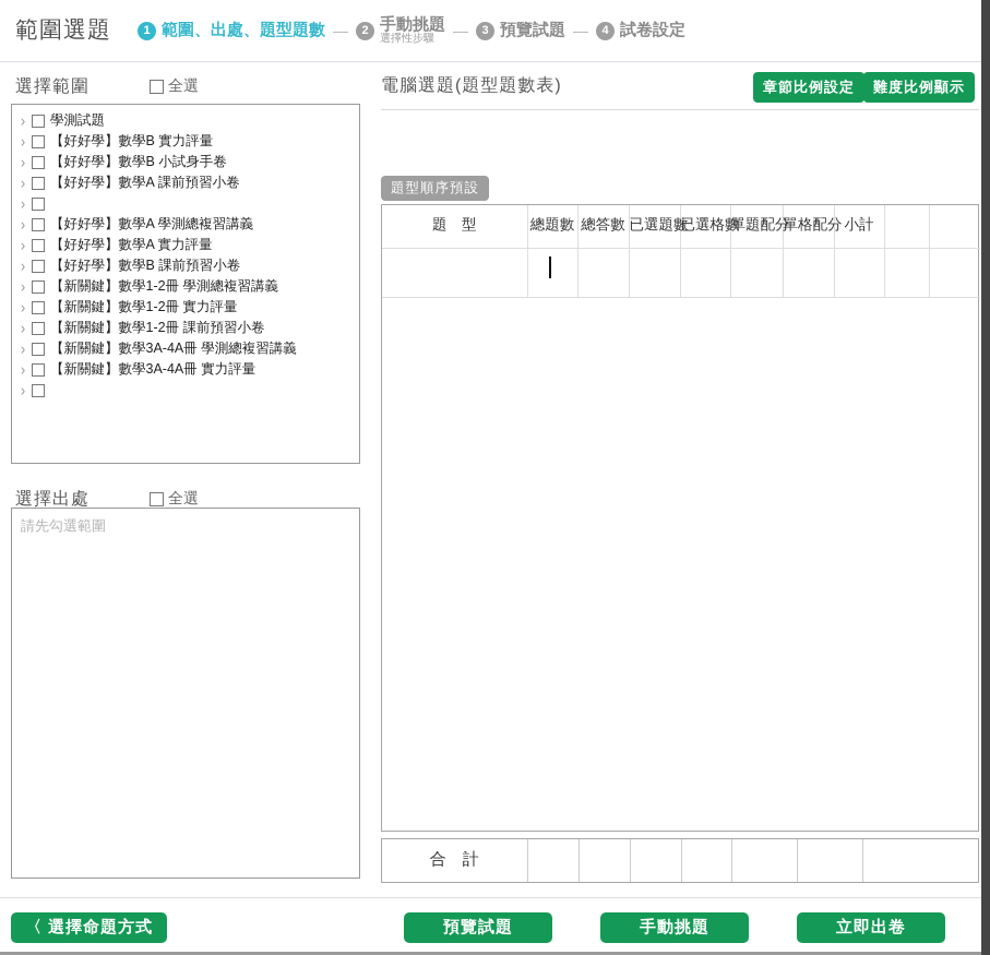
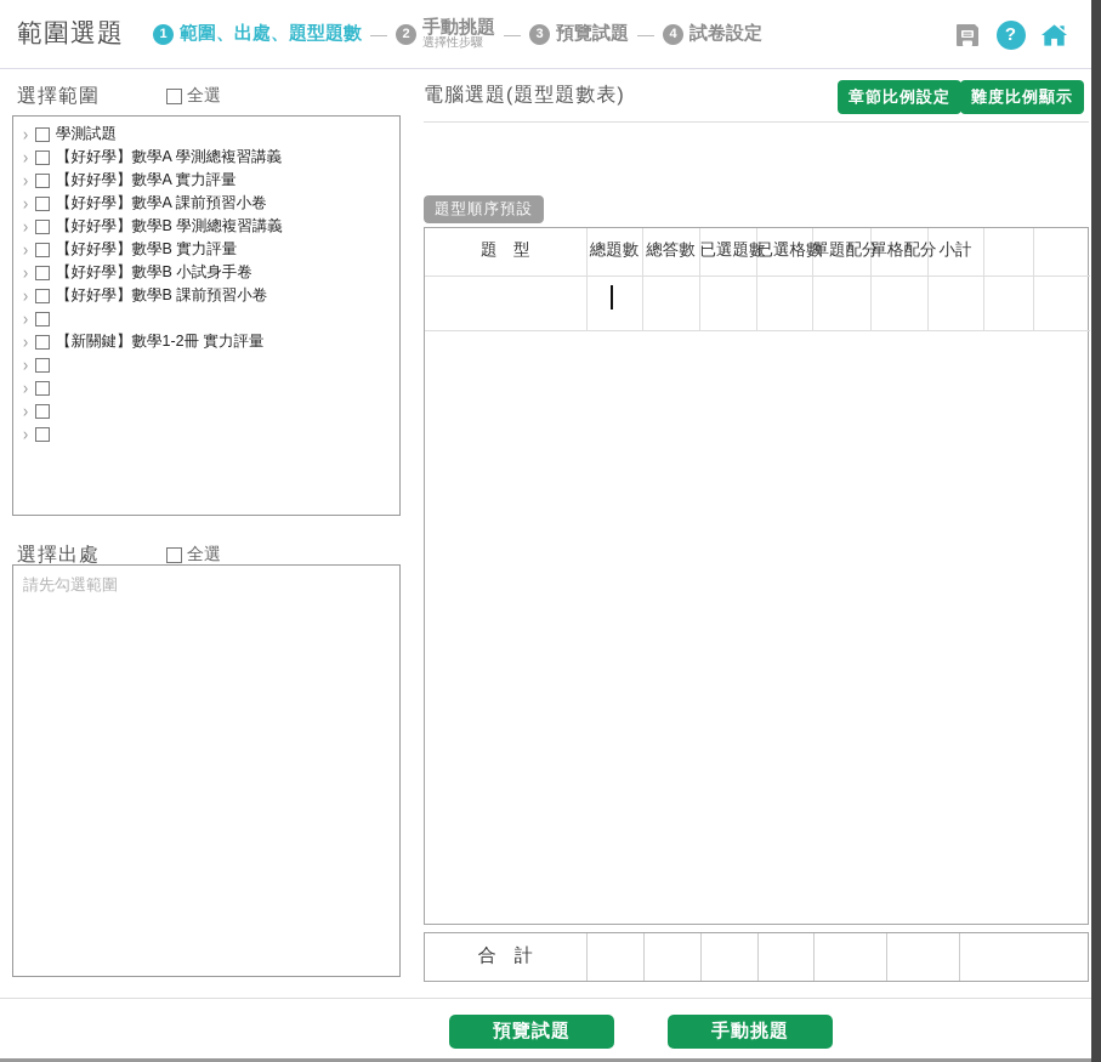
  範圍選題
  1
  範圍、出處、題型題數
  —
  2
  手動挑題
  選擇性步驟
  —
  3
  預覽試題
  —
  4
  試卷設定
+ ?
  選擇範圍
  全選
  ›
  學測試題
  ›
- 【好好學】數學B 實力評量
+ 【好好學】數學A 學測總複習講義
  ›
- 【好好學】數學B 小試身手卷
+ 【好好學】數學A 實力評量
  ›
  【好好學】數學A 課前預習小卷
  ›
+ 【好好學】數學B 學測總複習講義
  ›
- 【好好學】數學A 學測總複習講義
+ 【好好學】數學B 實力評量
  ›
- 【好好學】數學A 實力評量
+ 【好好學】數學B 小試身手卷
  ›
  【好好學】數學B 課前預習小卷
  ›
- 【新關鍵】數學1-2冊 學測總複習講義
  ›
  【新關鍵】數學1-2冊 實力評量
  ›
- 【新關鍵】數學1-2冊 課前預習小卷
  ›
- 【新關鍵】數學3A-4A冊 學測總複習講義
  ›
- 【新關鍵】數學3A-4A冊 實力評量
  ›
  選擇出處
  全選
  請先勾選範圍
  電腦選題(題型題數表)
  章節比例設定
  難度比例顯示
  題型順序預設
  題 型	總題數	總答數	已選題數	已選格	單題配分	單格配分	小計
  合 計
- 〈 選擇命題方式
  預覽試題
  手動挑題
- 立即出卷
